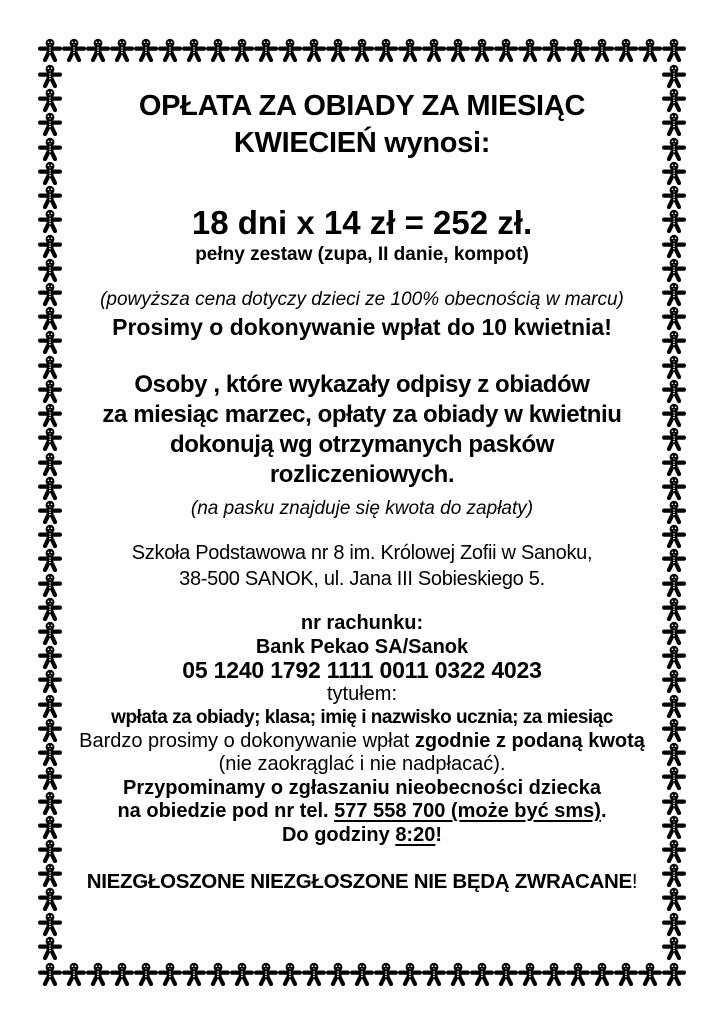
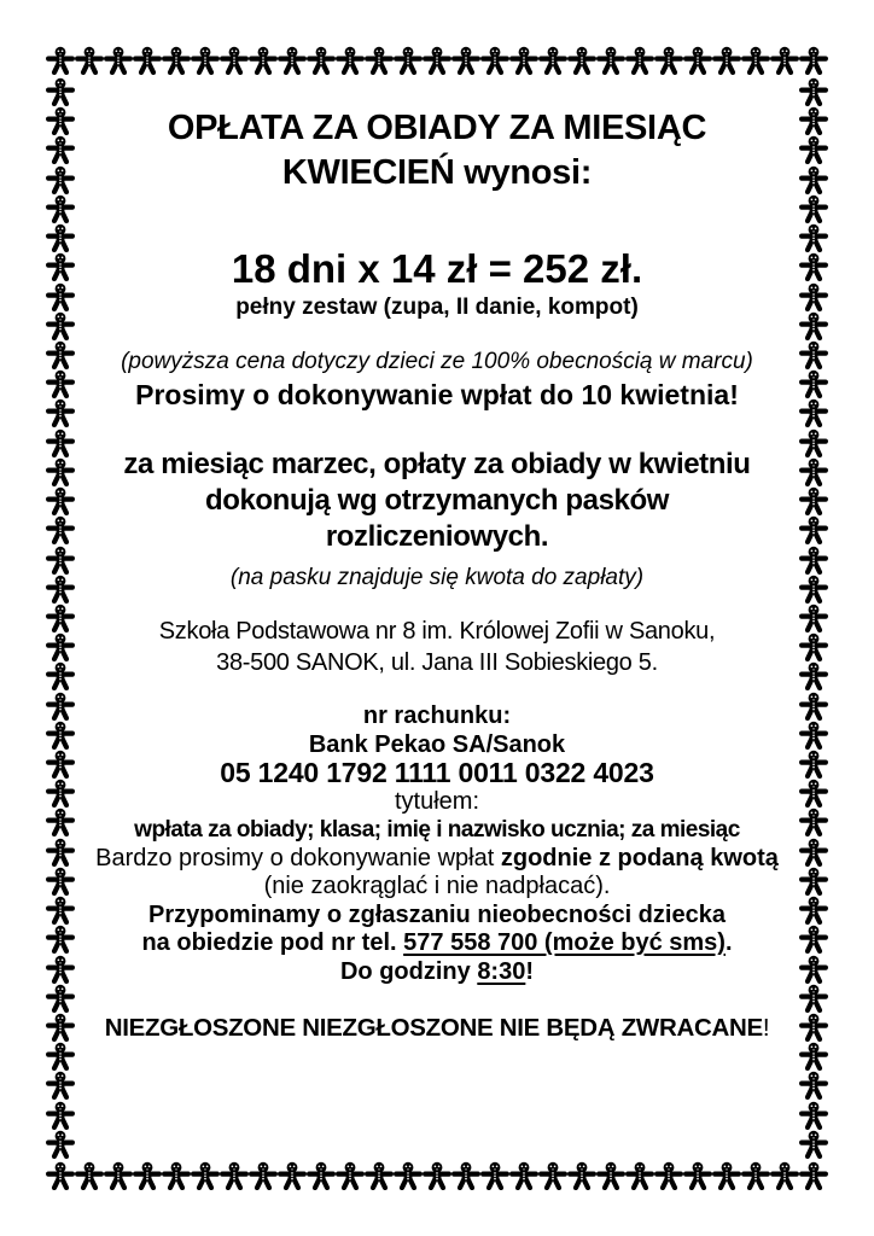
  OPŁATA ZA OBIADY ZA MIESIĄC
  KWIECIEŃ wynosi:
  18 dni x 14 zł = 252 zł.
  pełny zestaw (zupa, II danie, kompot)
  (powyższa cena dotyczy dzieci ze 100% obecnością w marcu)
  Prosimy o dokonywanie wpłat do 10 kwietnia!
- Osoby , które wykazały odpisy z obiadów
  za miesiąc marzec, opłaty za obiady w kwietniu
  dokonują wg otrzymanych pasków
  rozliczeniowych.
  (na pasku znajduje się kwota do zapłaty)
  Szkoła Podstawowa nr 8 im. Królowej Zofii w Sanoku,
  38-500 SANOK, ul. Jana III Sobieskiego 5.
  nr rachunku:
  Bank Pekao SA/Sanok
  05 1240 1792 1111 0011 0322 4023
  tytułem:
  wpłata za obiady; klasa; imię i nazwisko ucznia; za miesiąc
  Bardzo prosimy o dokonywanie wpłat zgodnie z podaną kwotą
  (nie zaokrąglać i nie nadpłacać).
  Przypominamy o zgłaszaniu nieobecności dziecka
  na obiedzie pod nr tel. 577 558 700 (może być sms).
- Do godziny 8:20!
+ Do godziny 8:30!
  NIEZGŁOSZONE NIEZGŁOSZONE NIE BĘDĄ ZWRACANE!
